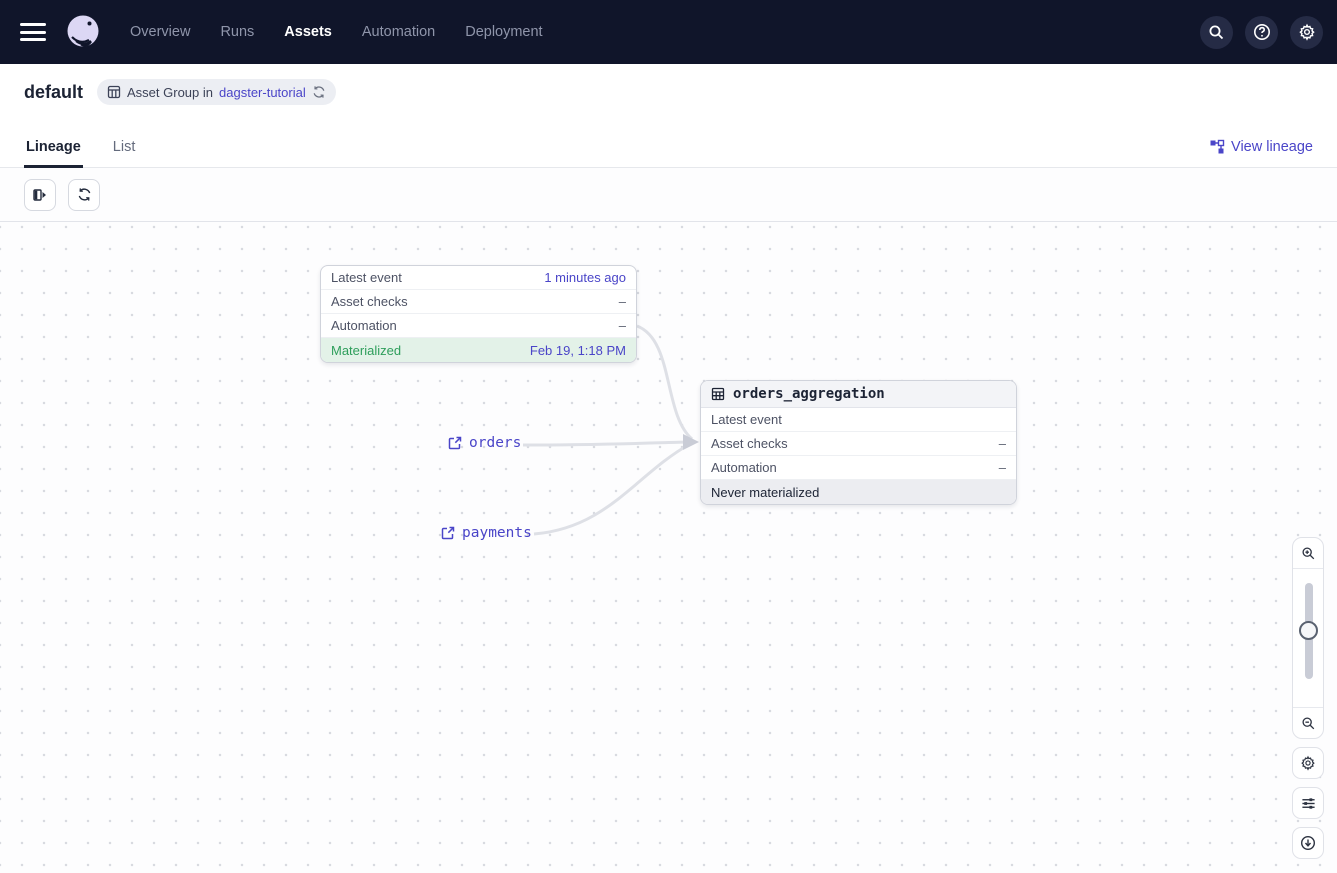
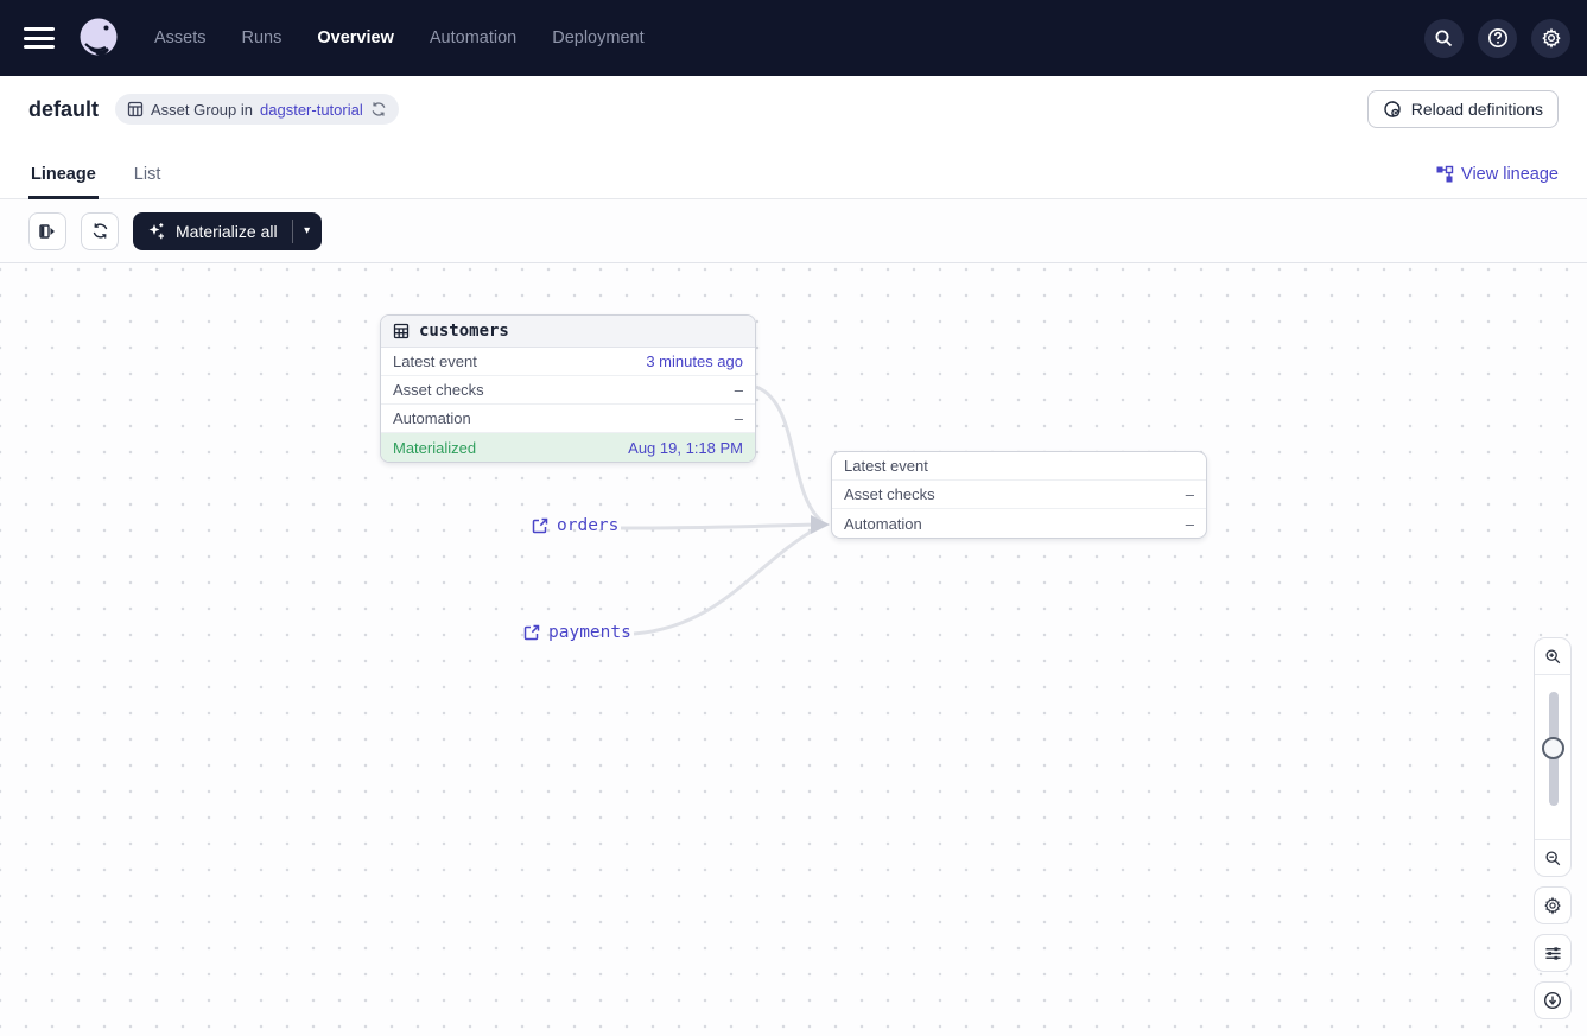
- Overview
+ Assets
  Runs
- Assets
+ Overview
  Automation
  Deployment
  default
  Asset Group in
  dagster-tutorial
+ Reload definitions
  Lineage
  List
  View lineage
+ Materialize all
+ ▾
+ customers
  Latest event
- 1 minutes ago
+ 3 minutes ago
  Asset checks
  –
  Automation
  –
  Materialized
- Feb 19, 1:18 PM
+ Aug 19, 1:18 PM
- orders_aggregation
  Latest event
  Asset checks
  –
  Automation
  –
- Never materialized
  orders
  payments
